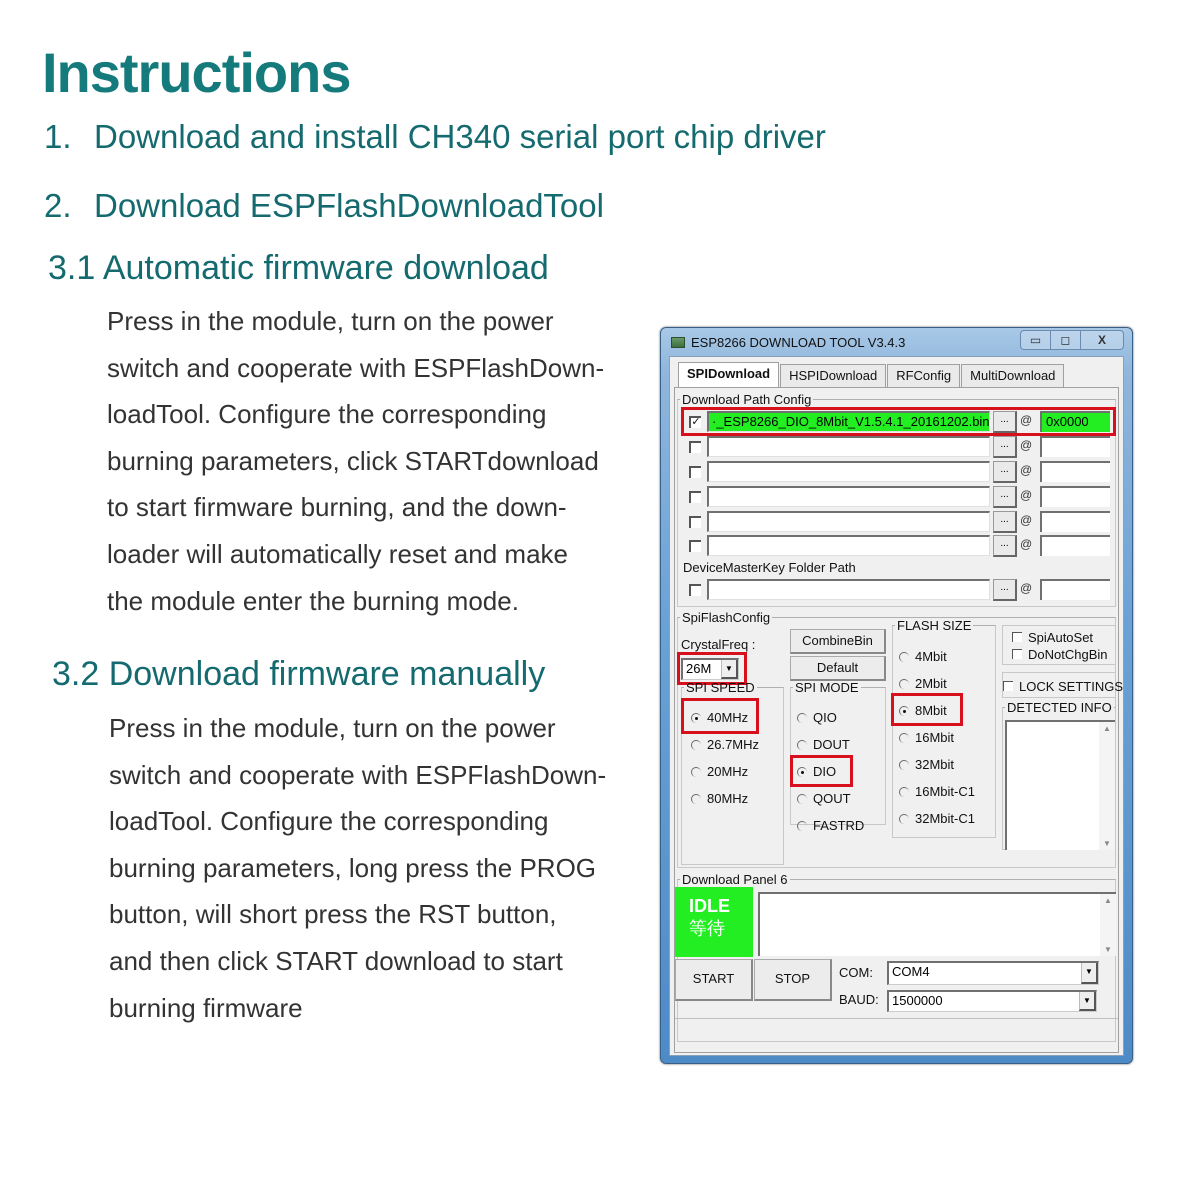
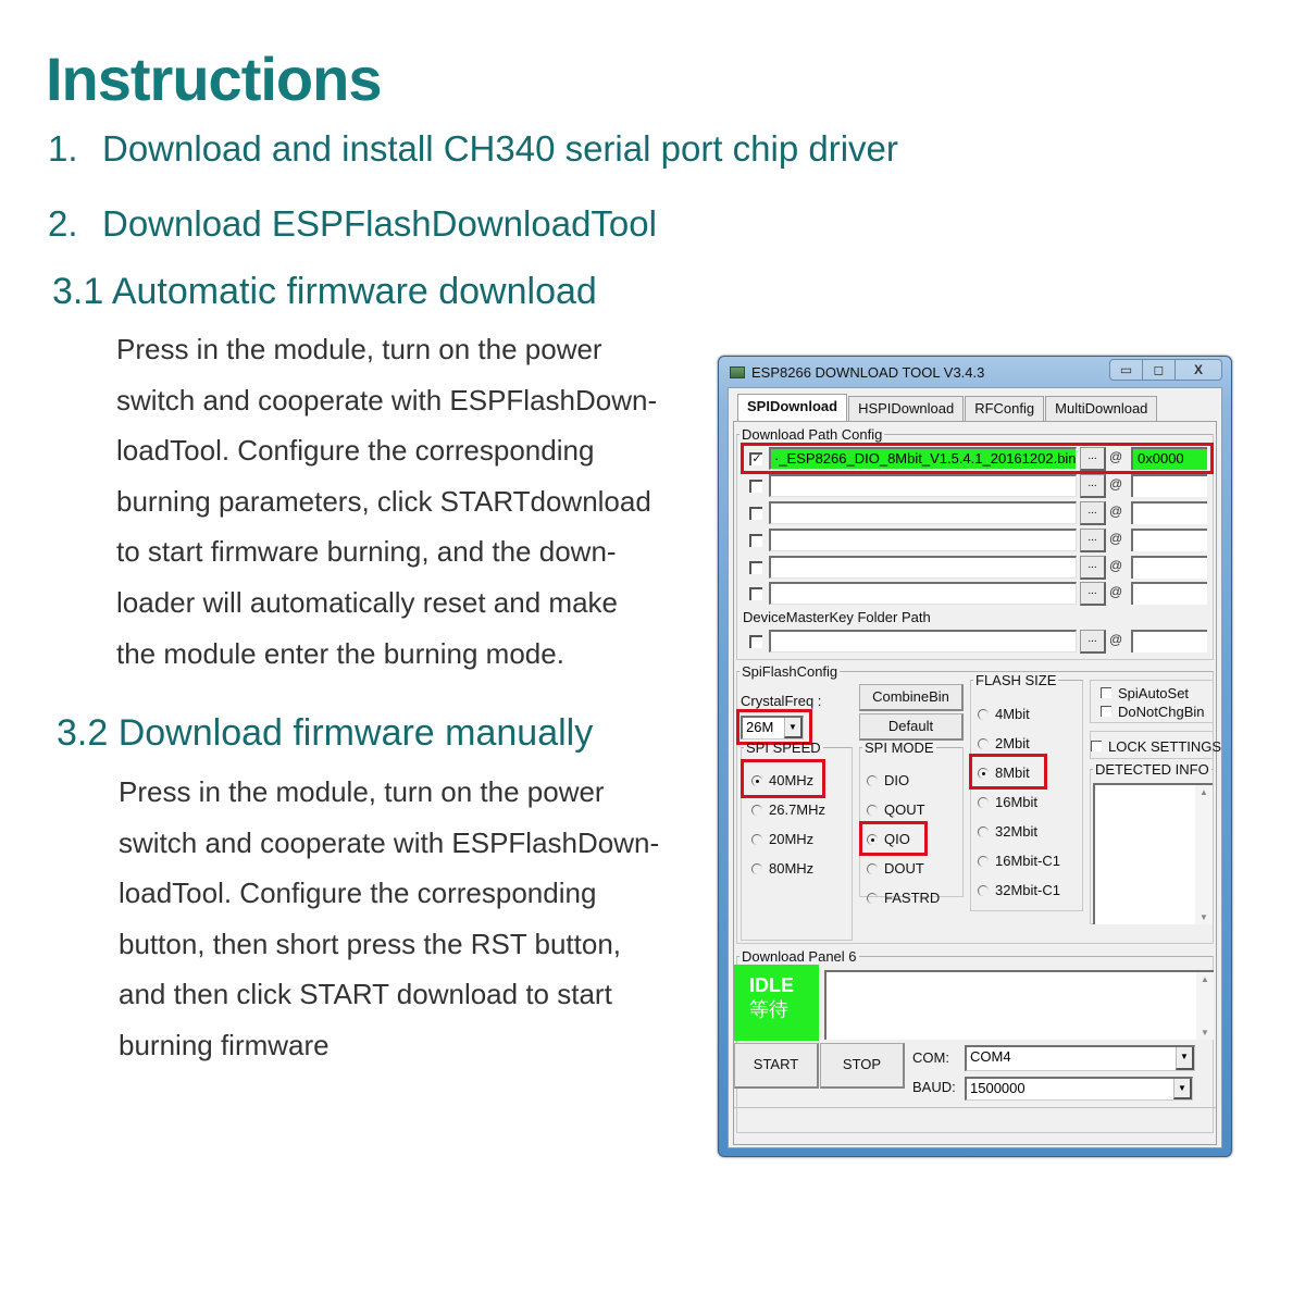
  Instructions
  1. Download and install CH340 serial port chip driver
  2. Download ESPFlashDownloadTool
  3.1 Automatic firmware download
  Press in the module, turn on the power
  switch and cooperate with ESPFlashDown-
  loadTool. Configure the corresponding
  burning parameters, click STARTdownload
  to start firmware burning, and the down-
  loader will automatically reset and make
  the module enter the burning mode.
  3.2 Download firmware manually
  Press in the module, turn on the power
  switch and cooperate with ESPFlashDown-
  loadTool. Configure the corresponding
- burning parameters, long press the PROG
- button, will short press the RST button,
+ button, then short press the RST button,
  and then click START download to start
  burning firmware
  ESP8266 DOWNLOAD TOOL V3.4.3
  ▭
  ◻
  X
  SPIDownload
  HSPIDownload
  RFConfig
  MultiDownload
  Download Path Config
  ·_ESP8266_DIO_8Mbit_V1.5.4.1_20161202.bin
  ...
  @
  0x0000
  ...
  @
  ...
  @
  ...
  @
  ...
  @
  ...
  @
  DeviceMasterKey Folder Path
  ...
  @
  SpiFlashConfig
  CrystalFreq :
  26M
  ▼
  CombineBin
  Default
  SPI SPEED
  40MHz
  26.7MHz
  20MHz
  80MHz
  SPI MODE
- QIO
+ DIO
- DOUT
+ QOUT
- DIO
+ QIO
- QOUT
+ DOUT
  FASTRD
  FLASH SIZE
  4Mbit
  2Mbit
  8Mbit
  16Mbit
  32Mbit
  16Mbit-C1
  32Mbit-C1
  SpiAutoSet
  DoNotChgBin
  LOCK SETTINGS
  DETECTED INFO
  ▲
  ▼
  Download Panel 6
  IDLE
  等待
  ▲
  ▼
  START
  STOP
  COM:
  COM4
  ▼
  BAUD:
  1500000
  ▼
